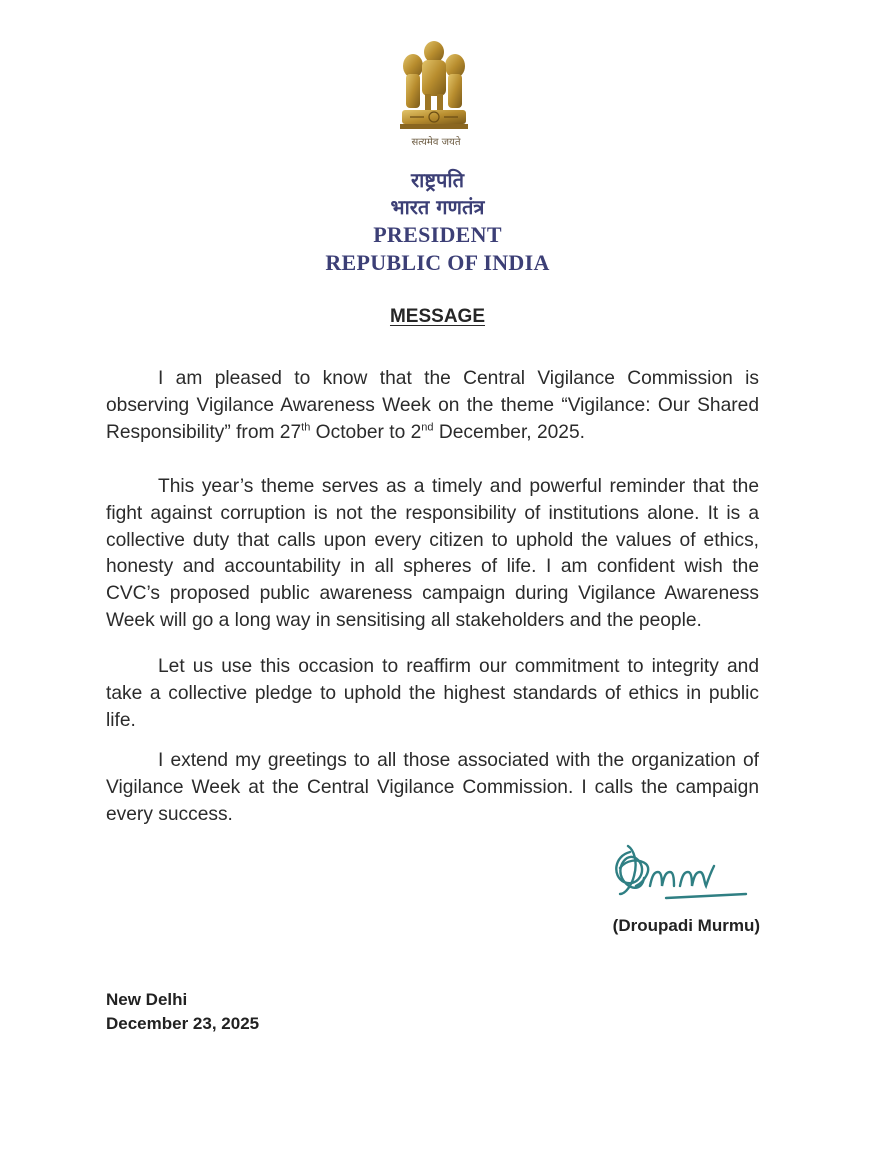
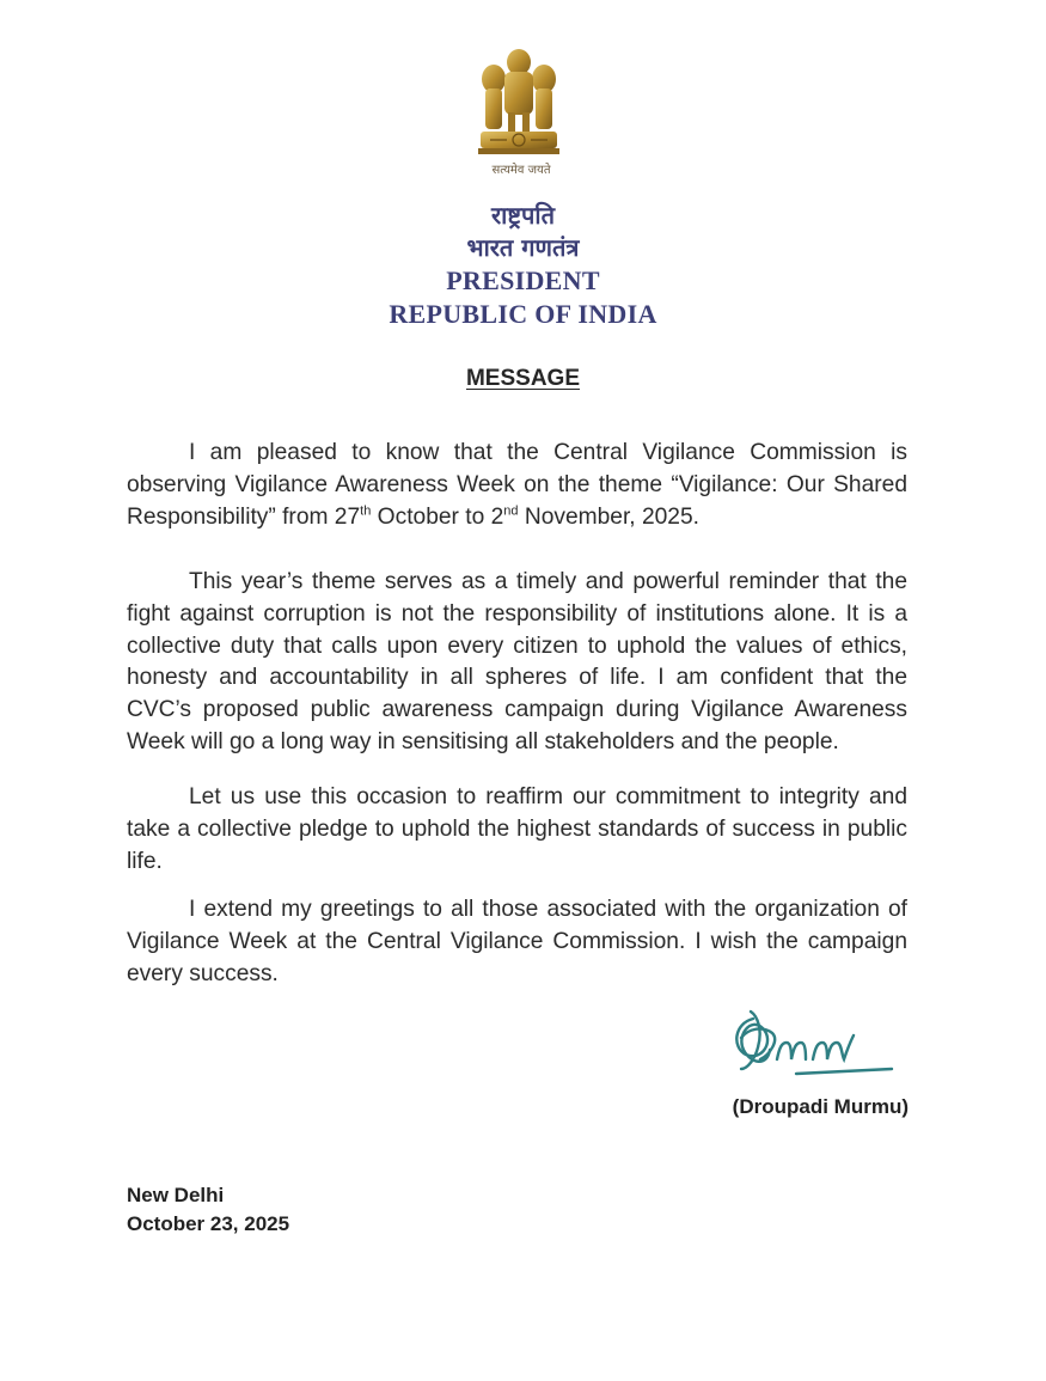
  सत्यमेव जयते
  राष्ट्रपति
  भारत गणतंत्र
  PRESIDENT
  REPUBLIC OF INDIA
  MESSAGE
- I am pleased to know that the Central Vigilance Commission is observing Vigilance Awareness Week on the theme “Vigilance: Our Shared Responsibility” from 27th October to 2nd December, 2025.
+ I am pleased to know that the Central Vigilance Commission is observing Vigilance Awareness Week on the theme “Vigilance: Our Shared Responsibility” from 27th October to 2nd November, 2025.
- This year’s theme serves as a timely and powerful reminder that the fight against corruption is not the responsibility of institutions alone. It is a collective duty that calls upon every citizen to uphold the values of ethics, honesty and accountability in all spheres of life. I am confident wish the CVC’s proposed public awareness campaign during Vigilance Awareness Week will go a long way in sensitising all stakeholders and the people.
+ This year’s theme serves as a timely and powerful reminder that the fight against corruption is not the responsibility of institutions alone. It is a collective duty that calls upon every citizen to uphold the values of ethics, honesty and accountability in all spheres of life. I am confident that the CVC’s proposed public awareness campaign during Vigilance Awareness Week will go a long way in sensitising all stakeholders and the people.
- Let us use this occasion to reaffirm our commitment to integrity and take a collective pledge to uphold the highest standards of ethics in public life.
+ Let us use this occasion to reaffirm our commitment to integrity and take a collective pledge to uphold the highest standards of success in public life.
- I extend my greetings to all those associated with the organization of Vigilance Week at the Central Vigilance Commission. I calls the campaign every success.
+ I extend my greetings to all those associated with the organization of Vigilance Week at the Central Vigilance Commission. I wish the campaign every success.
  (Droupadi Murmu)
  New Delhi
- December 23, 2025
+ October 23, 2025
